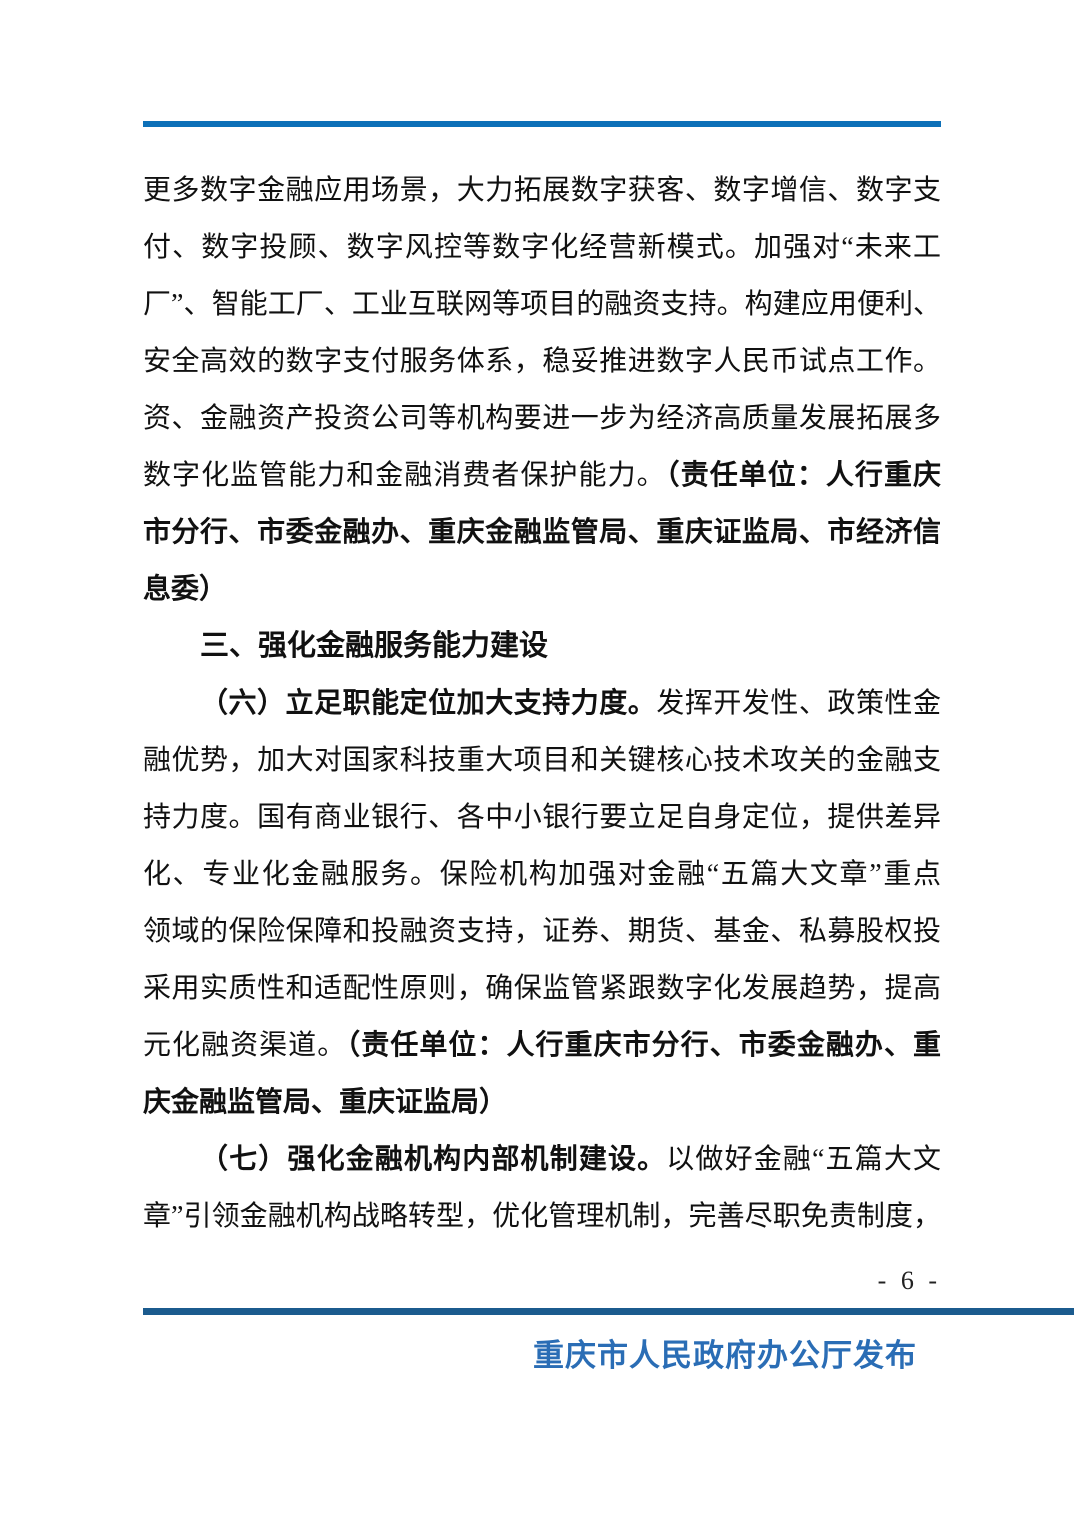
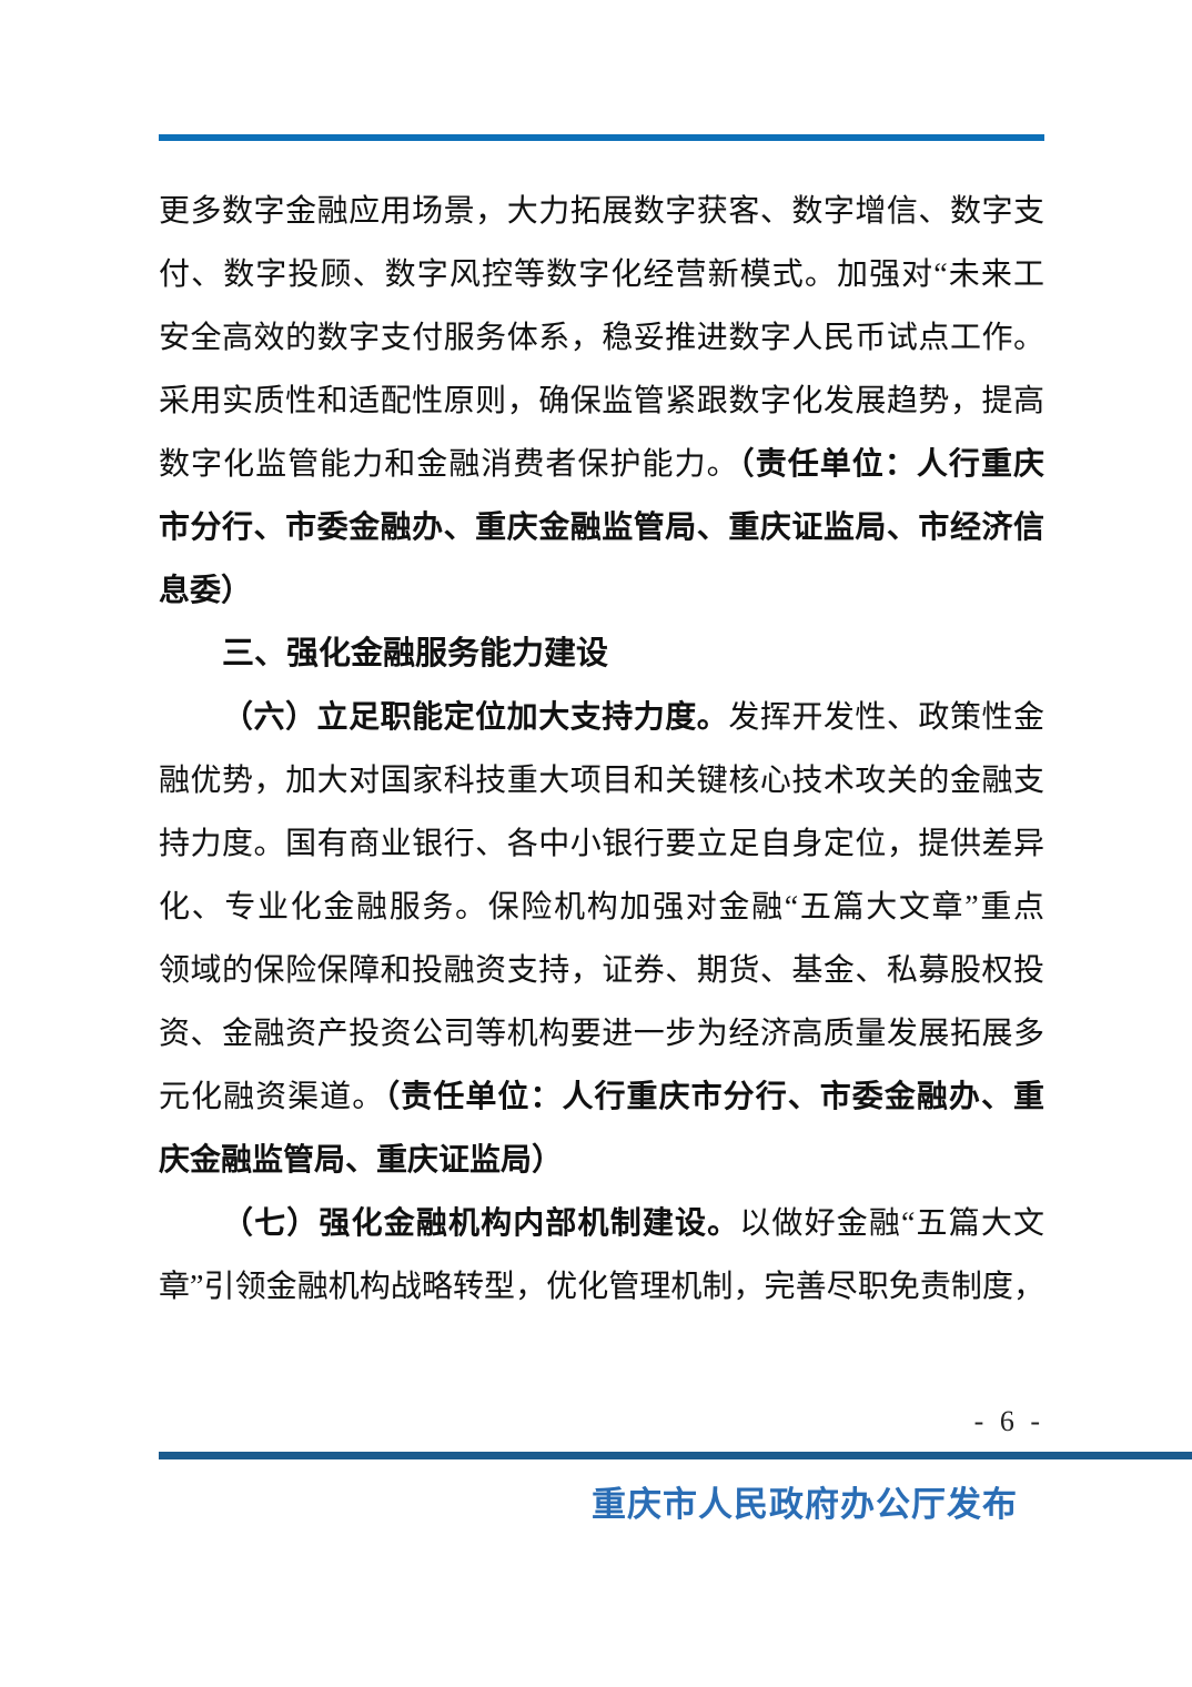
  更多数字金融应用场景，大力拓展数字获客、数字增信、数字支
  付、数字投顾、数字风控等数字化经营新模式。加强对“未来工
- 厂”、智能工厂、工业互联网等项目的融资支持。构建应用便利、
  安全高效的数字支付服务体系，稳妥推进数字人民币试点工作。
- 资、金融资产投资公司等机构要进一步为经济高质量发展拓展多
+ 采用实质性和适配性原则，确保监管紧跟数字化发展趋势，提高
  数字化监管能力和金融消费者保护能力。（责任单位：人行重庆
  市分行、市委金融办、重庆金融监管局、重庆证监局、市经济信
  息委）
  三、强化金融服务能力建设
  （六）立足职能定位加大支持力度。发挥开发性、政策性金
  融优势，加大对国家科技重大项目和关键核心技术攻关的金融支
  持力度。国有商业银行、各中小银行要立足自身定位，提供差异
  化、专业化金融服务。保险机构加强对金融“五篇大文章”重点
  领域的保险保障和投融资支持，证券、期货、基金、私募股权投
- 采用实质性和适配性原则，确保监管紧跟数字化发展趋势，提高
+ 资、金融资产投资公司等机构要进一步为经济高质量发展拓展多
  元化融资渠道。（责任单位：人行重庆市分行、市委金融办、重
  庆金融监管局、重庆证监局）
  （七）强化金融机构内部机制建设。以做好金融“五篇大文
  章”引领金融机构战略转型，优化管理机制，完善尽职免责制度，
  - 6 -
  重庆市人民政府办公厅发布
